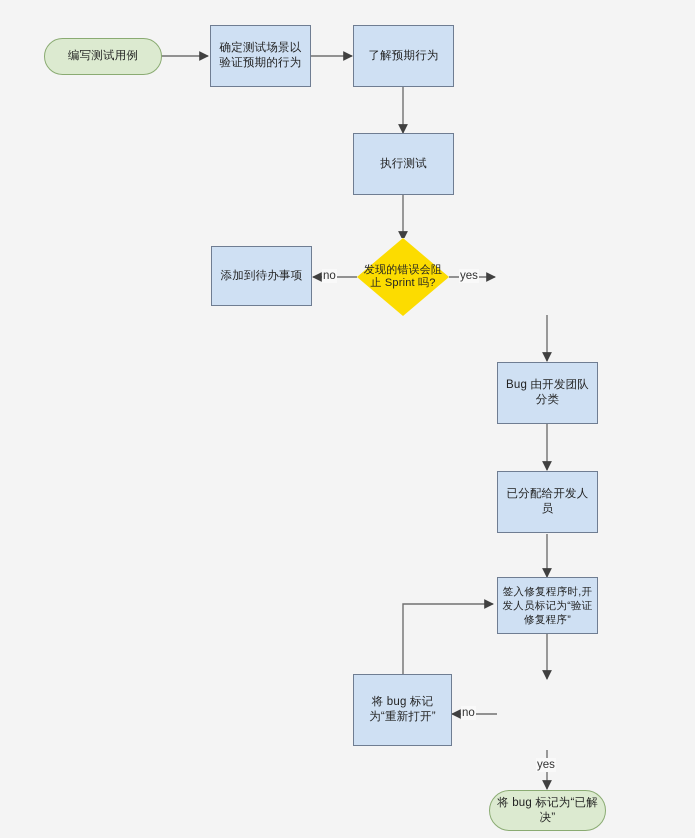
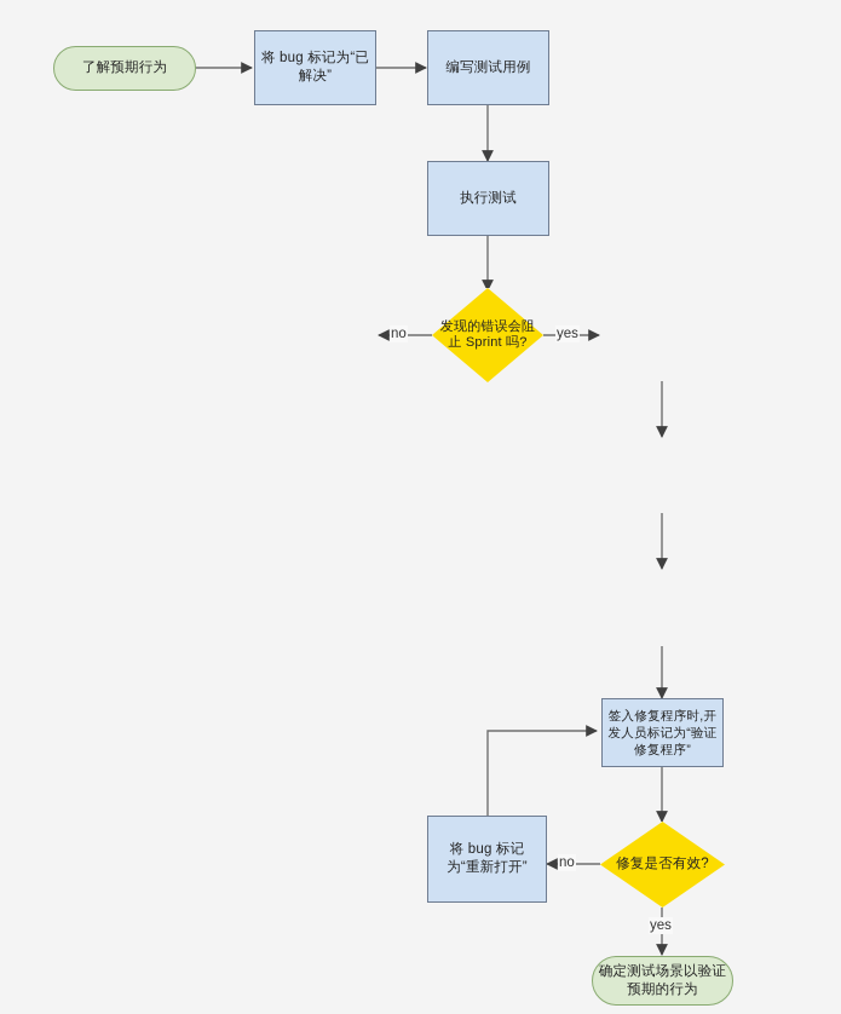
- 编写测试用例
+ 了解预期行为
- 确定测试场景以验证预期的行为
+ 将 bug 标记为“已解决”
- 了解预期行为
+ 编写测试用例
  执行测试
  发现的错误会阻止 Sprint 吗?
- 添加到待办事项
- Bug 由开发团队分类
- 已分配给开发人员
  签入修复程序时,开发人员标记为“验证修复程序”
+ 修复是否有效?
  将 bug 标记为“重新打开”
- 将 bug 标记为“已解决”
+ 确定测试场景以验证预期的行为
  no
  yes
  no
  yes
